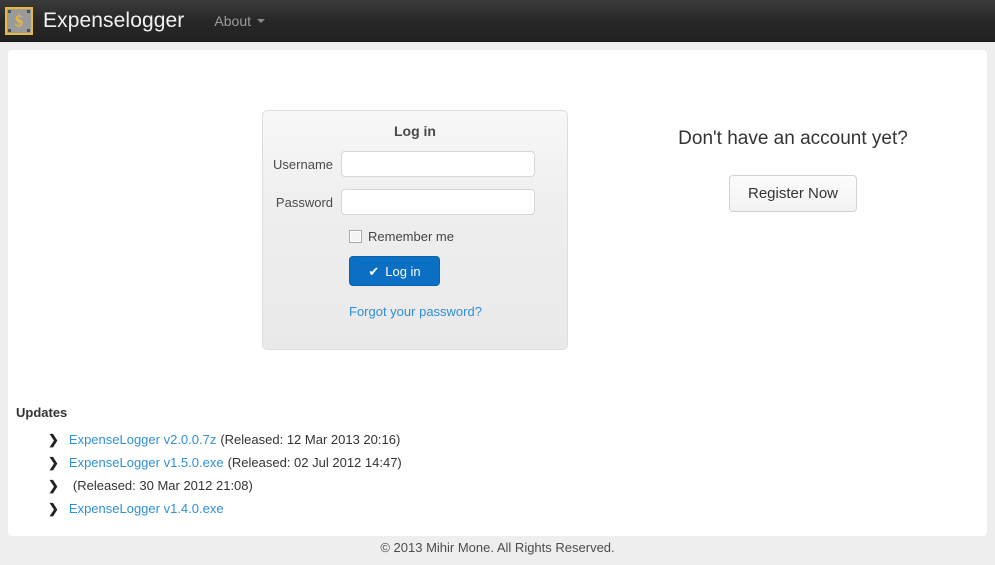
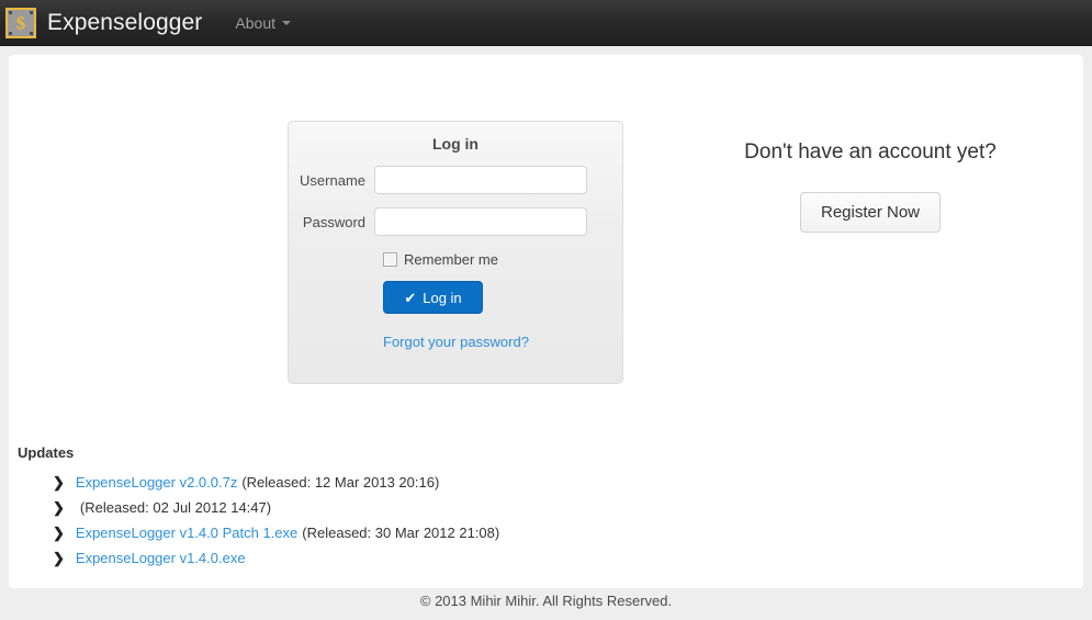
  $
  Expenselogger
  About
  Log in
  Username
  Password
  Remember me
  ✔
  Log in
  Forgot your password?
  Don't have an account yet?
  Register Now
  Updates
  ❯
  ExpenseLogger v2.0.0.7z
  (Released: 12 Mar 2013 20:16)
  ❯
- ExpenseLogger v1.5.0.exe
  (Released: 02 Jul 2012 14:47)
  ❯
+ ExpenseLogger v1.4.0 Patch 1.exe
  (Released: 30 Mar 2012 21:08)
  ❯
  ExpenseLogger v1.4.0.exe
- © 2013 Mihir Mone. All Rights Reserved.
+ © 2013 Mihir Mihir. All Rights Reserved.
